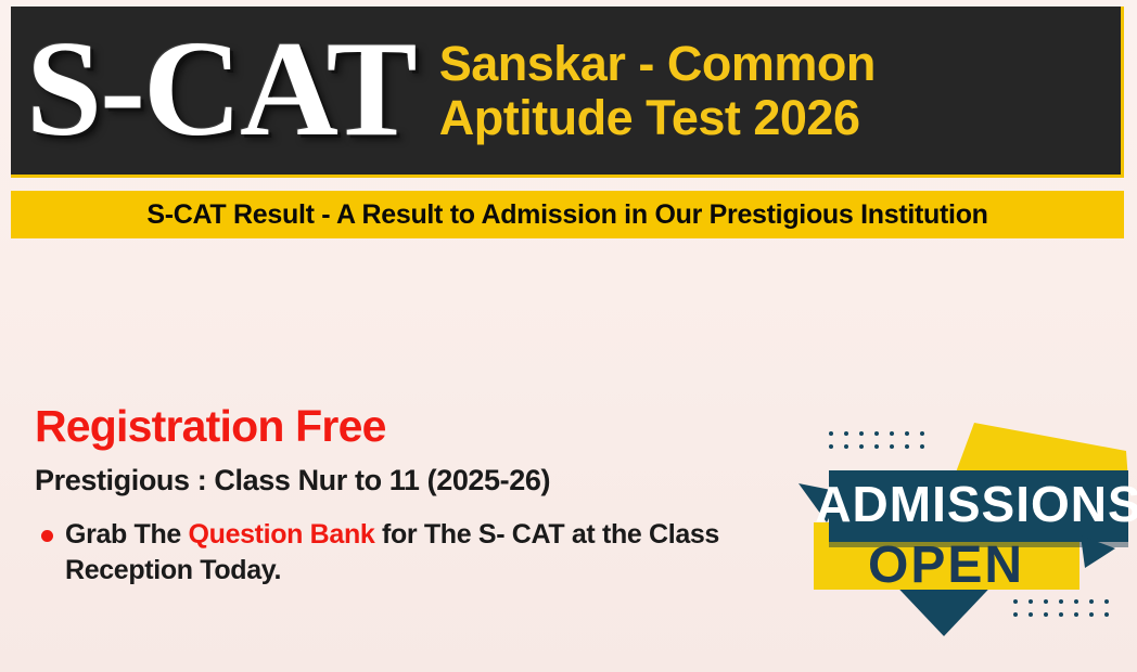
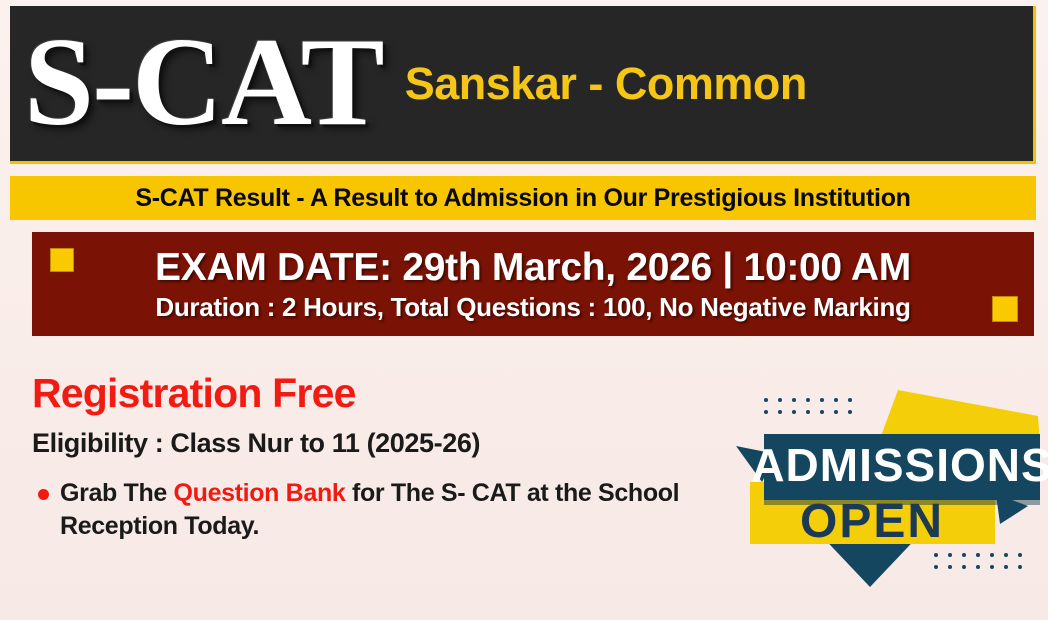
  S-CAT
  Sanskar - Common
- Aptitude Test 2026
  S-CAT Result - A Result to Admission in Our Prestigious Institution
+ EXAM DATE: 29th March, 2026 | 10:00 AM
+ Duration : 2 Hours, Total Questions : 100, No Negative Marking
  Registration Free
- Prestigious : Class Nur to 11 (2025-26)
+ Eligibility : Class Nur to 11 (2025-26)
- Grab The Question Bank for The S- CAT at the Class Reception Today.
+ Grab The Question Bank for The S- CAT at the School Reception Today.
  ADMISSIONS
  OPEN
